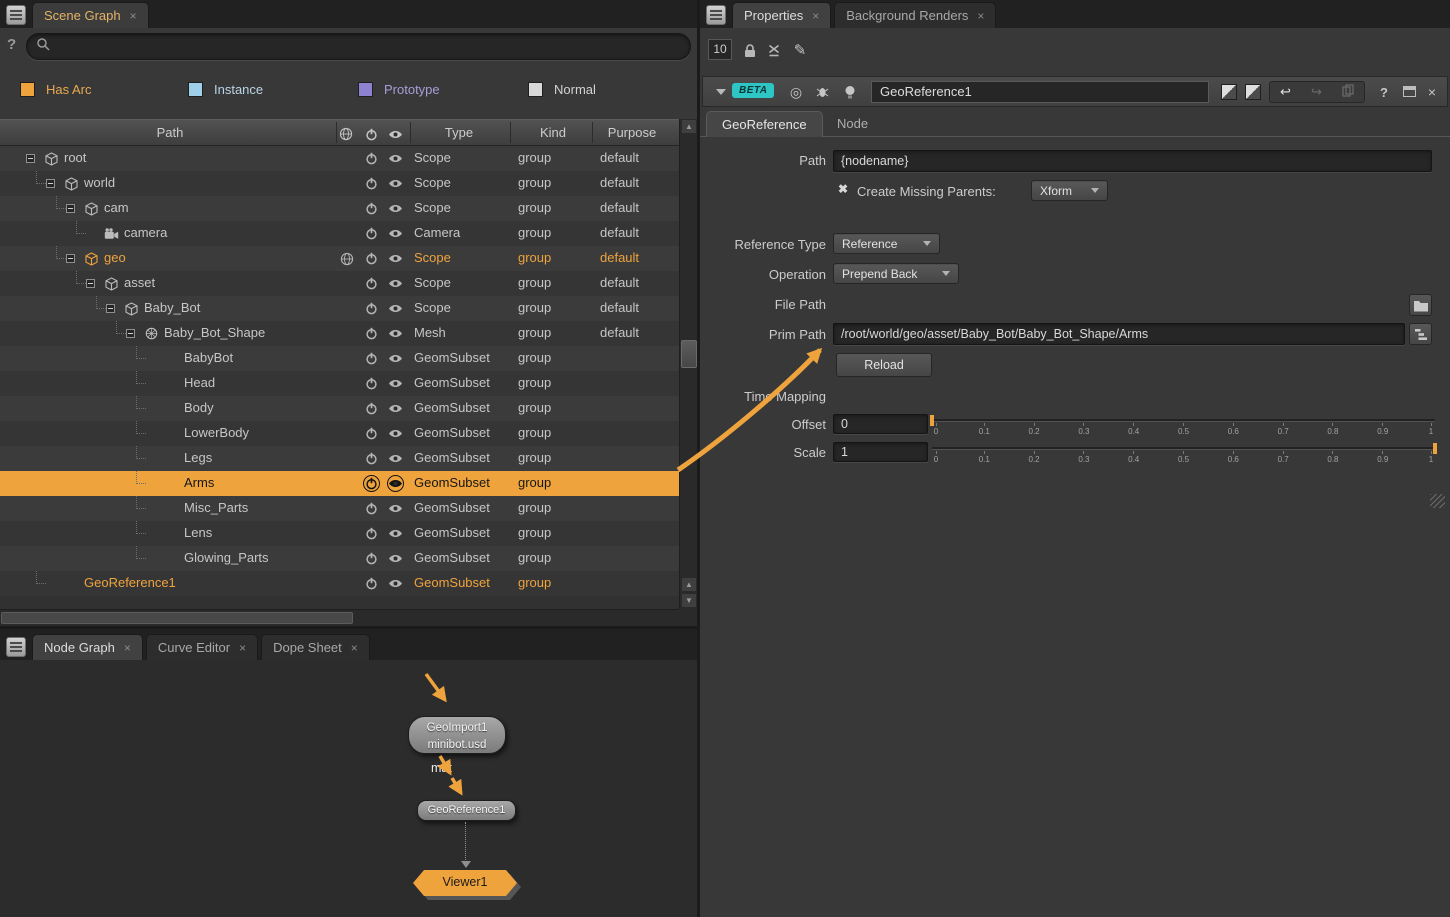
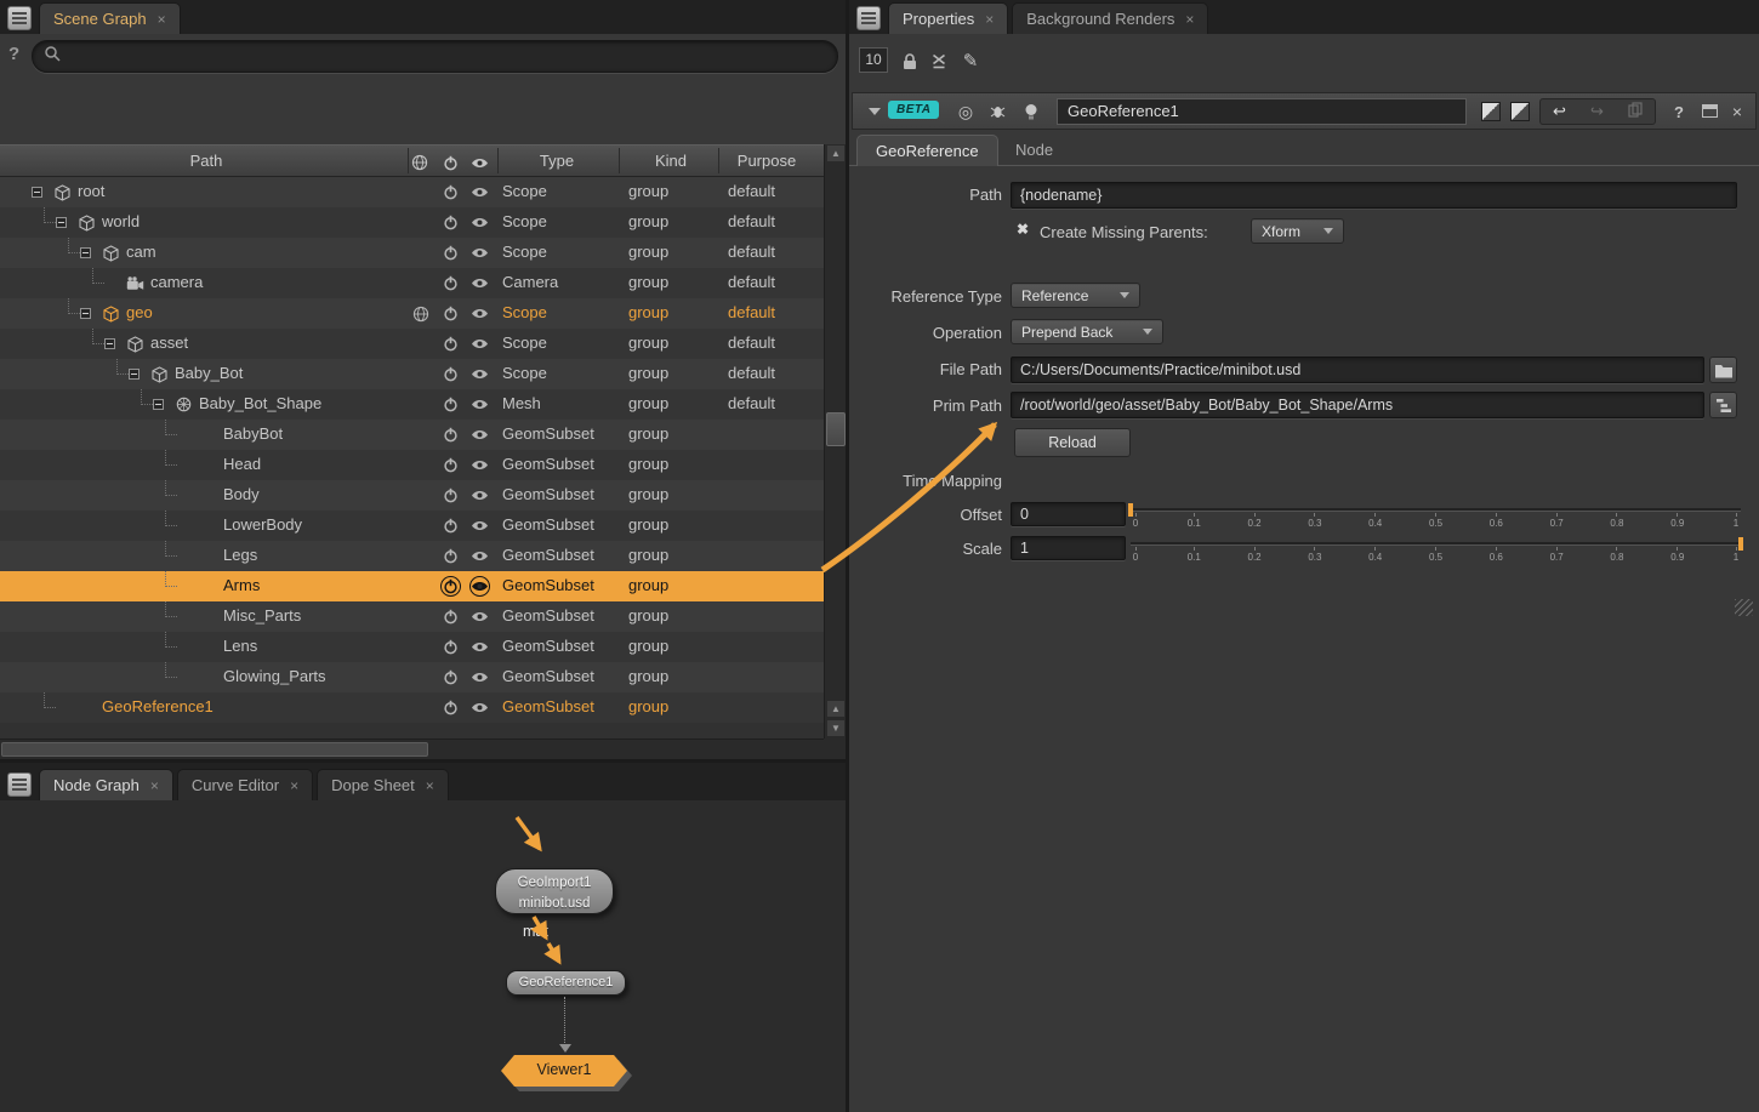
  Scene Graph
  ×
  ?
- Has Arc
- Instance
- Prototype
- Normal
  Path
  Type
  Kind
  Purpose
  root
  Scope
  group
  default
  world
  Scope
  group
  default
  cam
  Scope
  group
  default
  camera
  Camera
  group
  default
  geo
  Scope
  group
  default
  asset
  Scope
  group
  default
  Baby_Bot
  Scope
  group
  default
  Baby_Bot_Shape
  Mesh
  group
  default
  BabyBot
  GeomSubset
  group
  Head
  GeomSubset
  group
  Body
  GeomSubset
  group
  LowerBody
  GeomSubset
  group
  Legs
  GeomSubset
  group
  Arms
  GeomSubset
  group
  Misc_Parts
  GeomSubset
  group
  Lens
  GeomSubset
  group
  Glowing_Parts
  GeomSubset
  group
  GeoReference1
  GeomSubset
  group
  ▲
  ▲
  ▼
  Node Graph
  ×
  Curve Editor
  ×
  Dope Sheet
  ×
  GeoImport1
  minibot.usd
  mat
  GeoReference1
  Viewer1
  Properties
  ×
  Background Renders
  ×
  10
  ✎
  BETA
  ◎
  GeoReference1
  ↩
  ↪
  ?
  ×
  GeoReference
  Node
  Path
  {nodename}
  ✖
  Create Missing Parents:
  Xform
  Reference Type
  Reference
  Operation
  Prepend Back
  File Path
+ C:/Users/Documents/Practice/minibot.usd
  Prim Path
  /root/world/geo/asset/Baby_Bot/Baby_Bot_Shape/Arms
  Reload
  Tim Mapping
  Offset
  0
  0
  0.1
  0.2
  0.3
  0.4
  0.5
  0.6
  0.7
  0.8
  0.9
  1
  Scale
  1
  0
  0.1
  0.2
  0.3
  0.4
  0.5
  0.6
  0.7
  0.8
  0.9
  1
